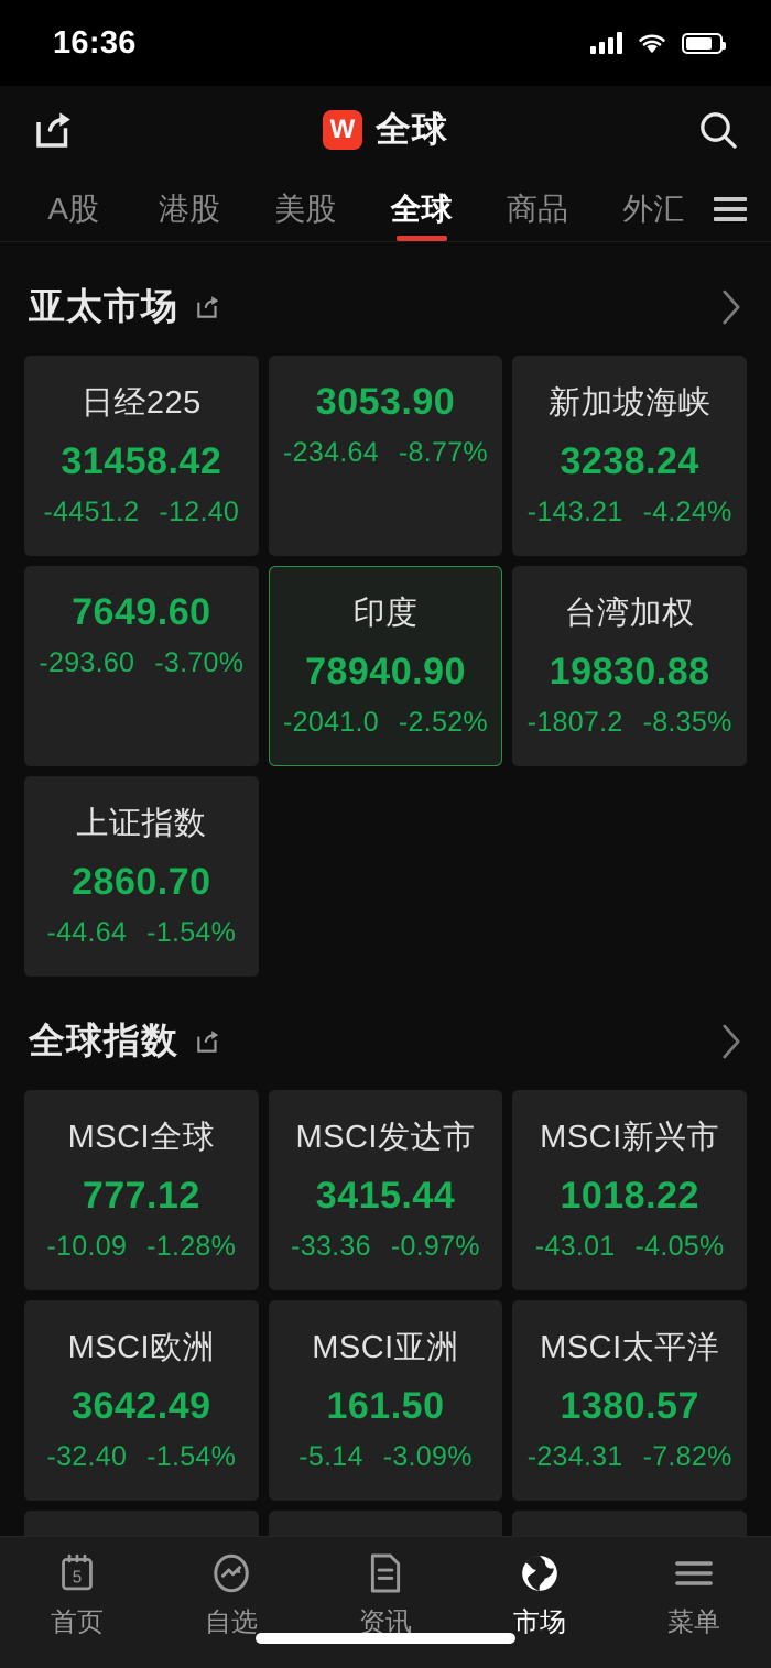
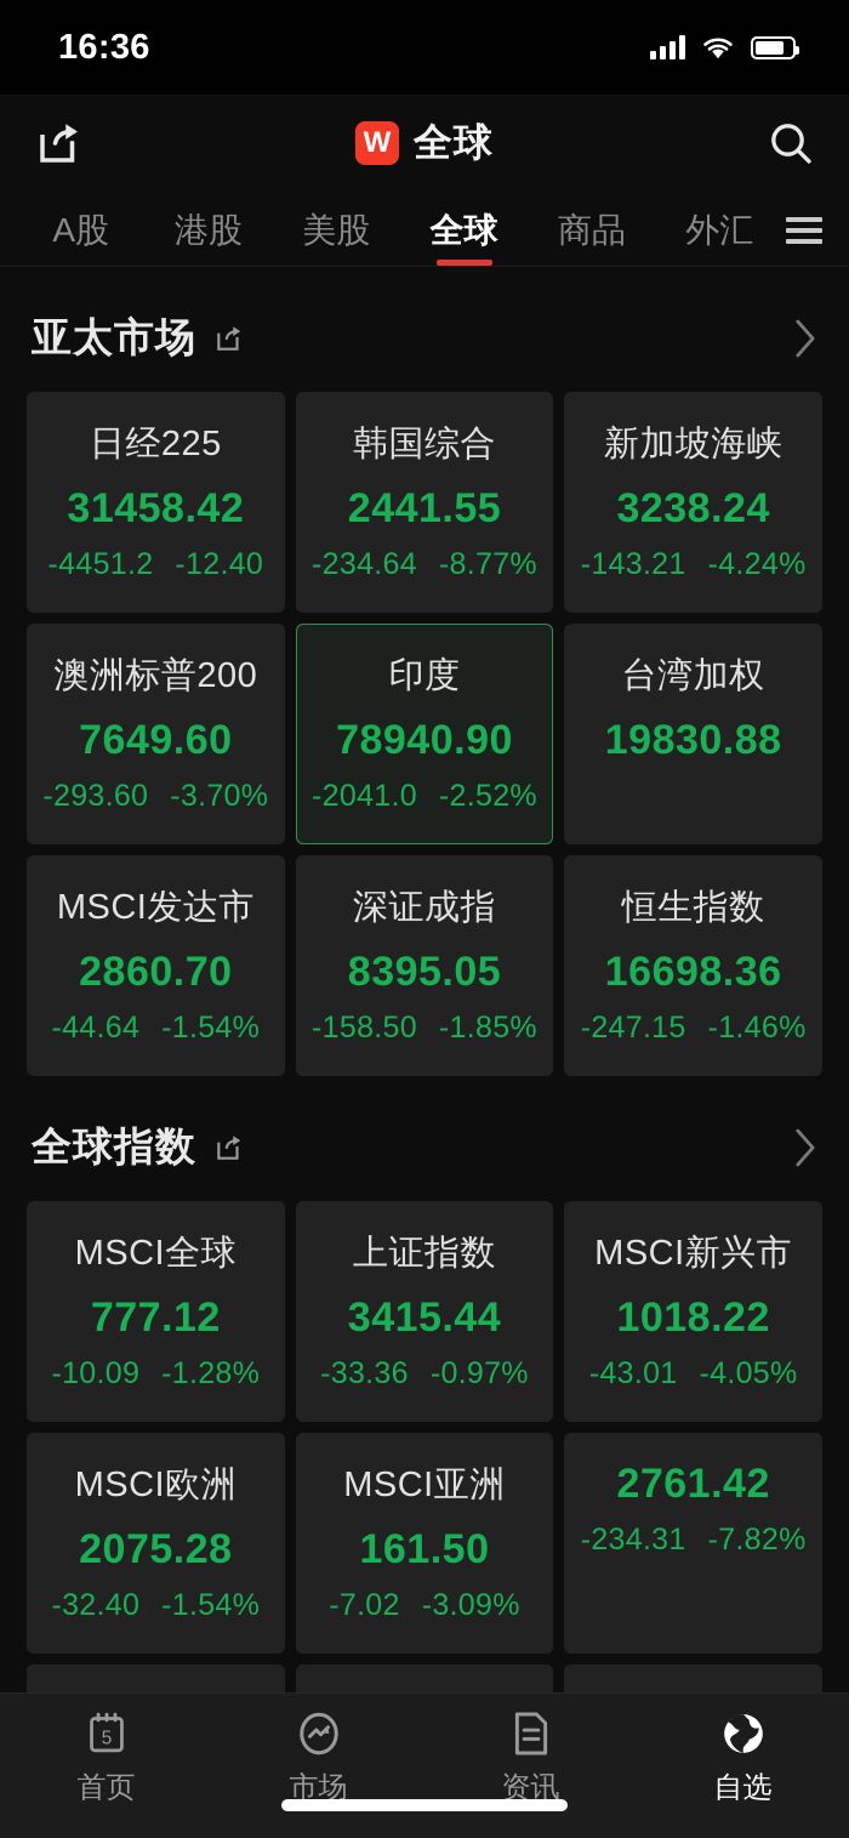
  16:36
  W
  全球
  A股
  港股
  美股
  全球
  商品
  外汇
  亚太市场
  日经225
  31458.42
  -4451.2
  -12.40
+ 韩国综合
- 3053.90
+ 2441.55
  -234.64
  -8.77%
  新加坡海峡
  3238.24
  -143.21
  -4.24%
+ 澳洲标普200
  7649.60
  -293.60
  -3.70%
  印度
  78940.90
  -2041.0
  -2.52%
  台湾加权
  19830.88
- -1807.2
- -8.35%
- 上证指数
+ MSCI发达市
  2860.70
  -44.64
  -1.54%
+ 深证成指
+ 8395.05
+ -158.50
+ -1.85%
+ 恒生指数
+ 16698.36
+ -247.15
+ -1.46%
  全球指数
  MSCI全球
  777.12
  -10.09
  -1.28%
- MSCI发达市
+ 上证指数
  3415.44
  -33.36
  -0.97%
  MSCI新兴市
  1018.22
  -43.01
  -4.05%
  MSCI欧洲
- 3642.49
+ 2075.28
  -32.40
  -1.54%
  MSCI亚洲
  161.50
- -5.14
+ -7.02
  -3.09%
- MSCI太平洋
- 1380.57
+ 2761.42
  -234.31
  -7.82%
  5
  首页
- 自选
+ 市场
  资讯
- 市场
+ 自选
- 菜单
